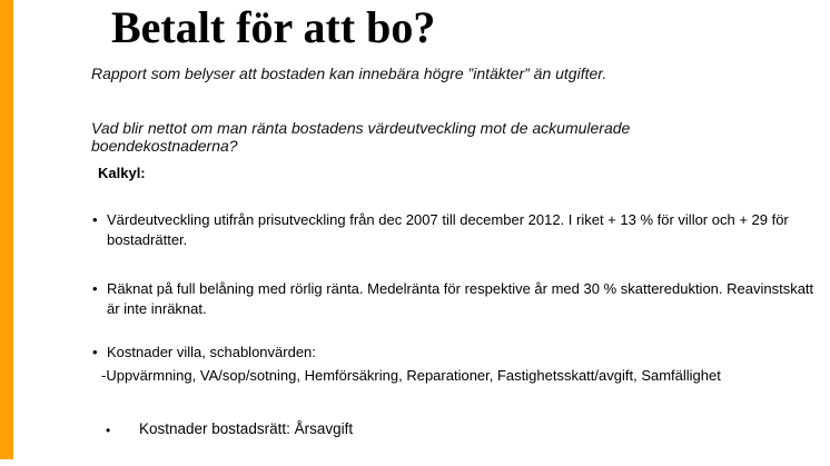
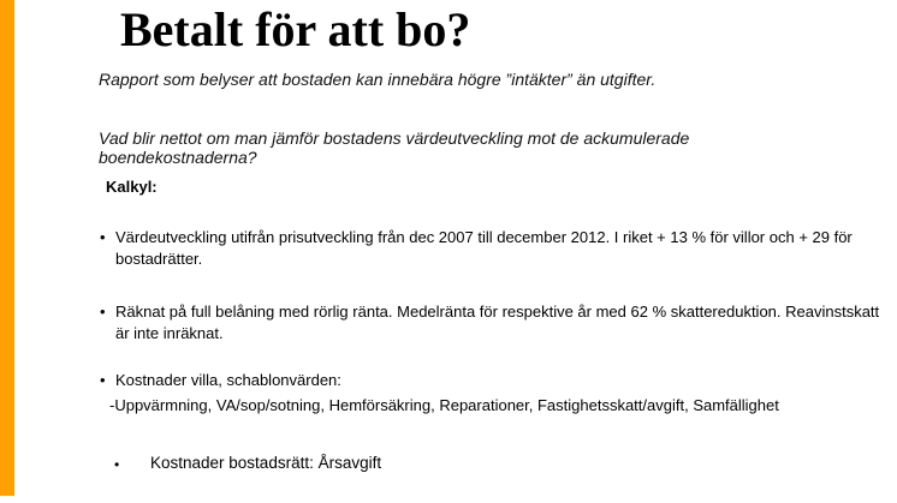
  Betalt för att bo?
  Rapport som belyser att bostaden kan innebära högre ”intäkter” än utgifter.
- Vad blir nettot om man ränta bostadens värdeutveckling mot de ackumulerade boendekostnaderna?
+ Vad blir nettot om man jämför bostadens värdeutveckling mot de ackumulerade boendekostnaderna?
  Kalkyl:
  Värdeutveckling utifrån prisutveckling från dec 2007 till december 2012. I riket + 13 % för villor och + 29 för bostadrätter.
- Räknat på full belåning med rörlig ränta. Medelränta för respektive år med 30 % skattereduktion. Reavinstskatt är inte inräknat.
+ Räknat på full belåning med rörlig ränta. Medelränta för respektive år med 62 % skattereduktion. Reavinstskatt är inte inräknat.
  Kostnader villa, schablonvärden:
  -Uppvärmning, VA/sop/sotning, Hemförsäkring, Reparationer, Fastighetsskatt/avgift, Samfällighet
  Kostnader bostadsrätt: Årsavgift
